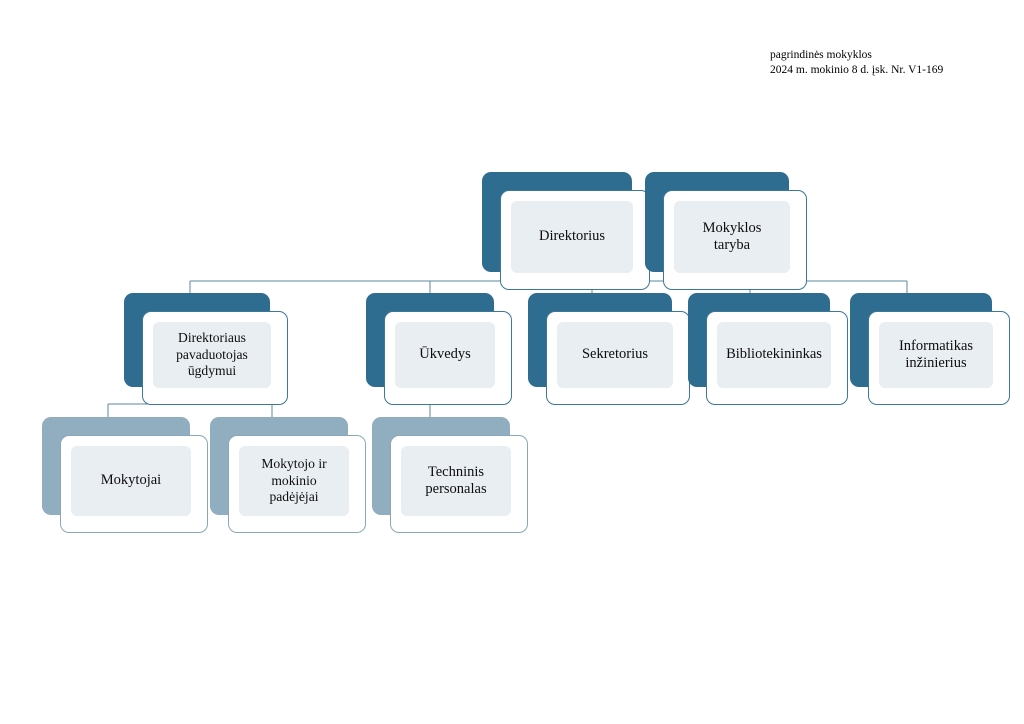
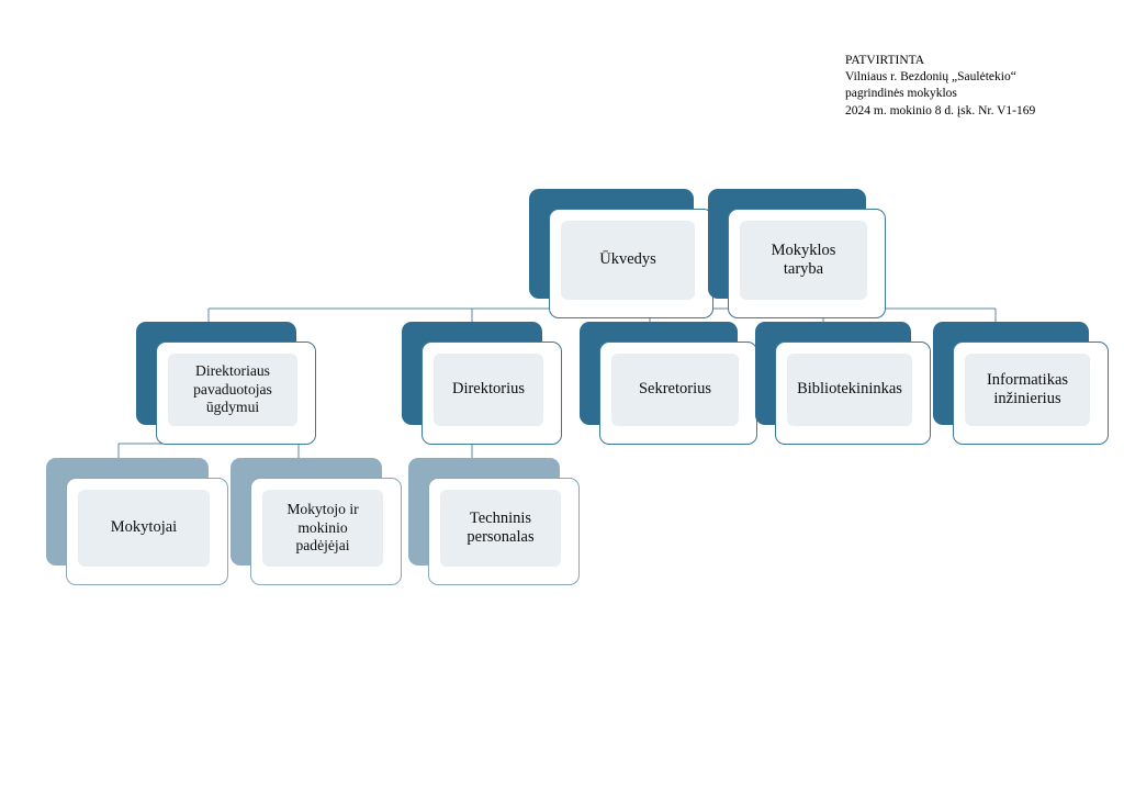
+ PATVIRTINTA
+ Vilniaus r. Bezdonių „Saulėtekio“
  pagrindinės mokyklos
  2024 m. mokinio 8 d. įsk. Nr. V1-169
- Direktorius
+ Ūkvedys
  Mokyklos
  taryba
  Direktoriaus
  pavaduotojas
  ūgdymui
- Ūkvedys
+ Direktorius
  Sekretorius
  Bibliotekininkas
  Informatikas
  inžinierius
  Mokytojai
  Mokytojo ir
  mokinio
  padėjėjai
  Techninis
  personalas
